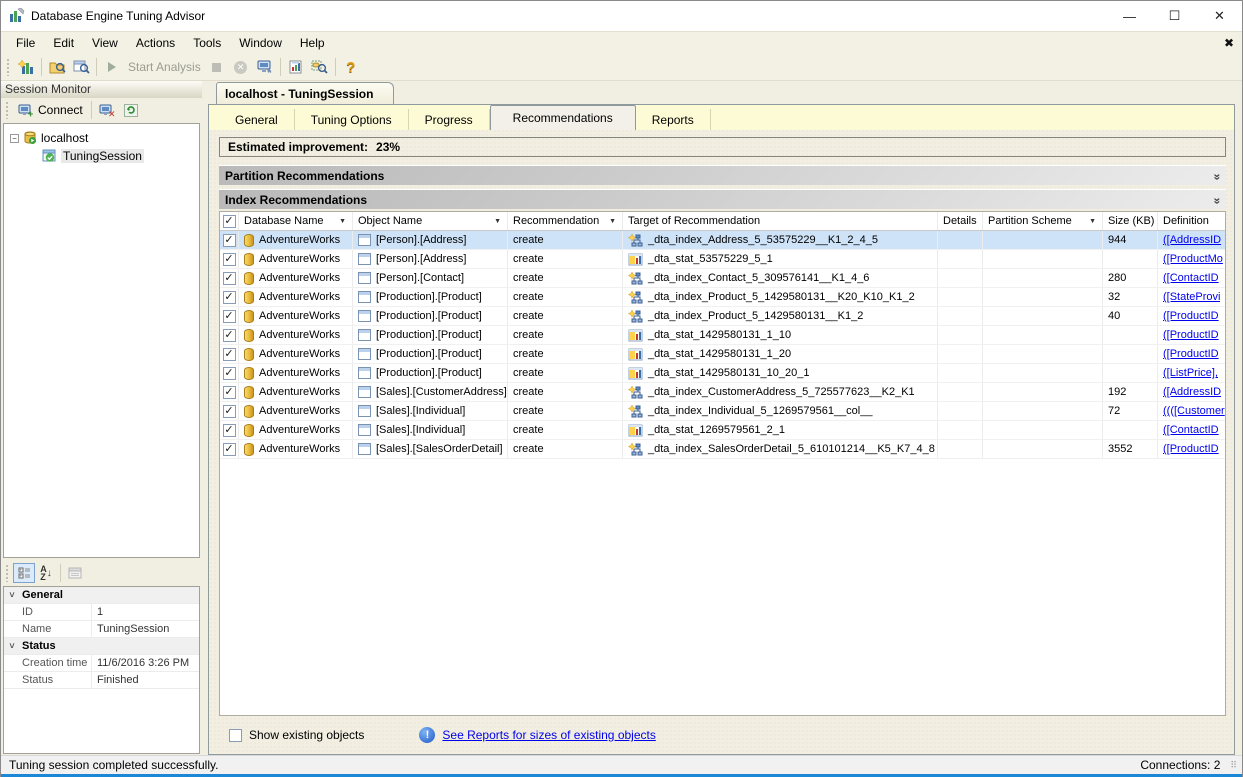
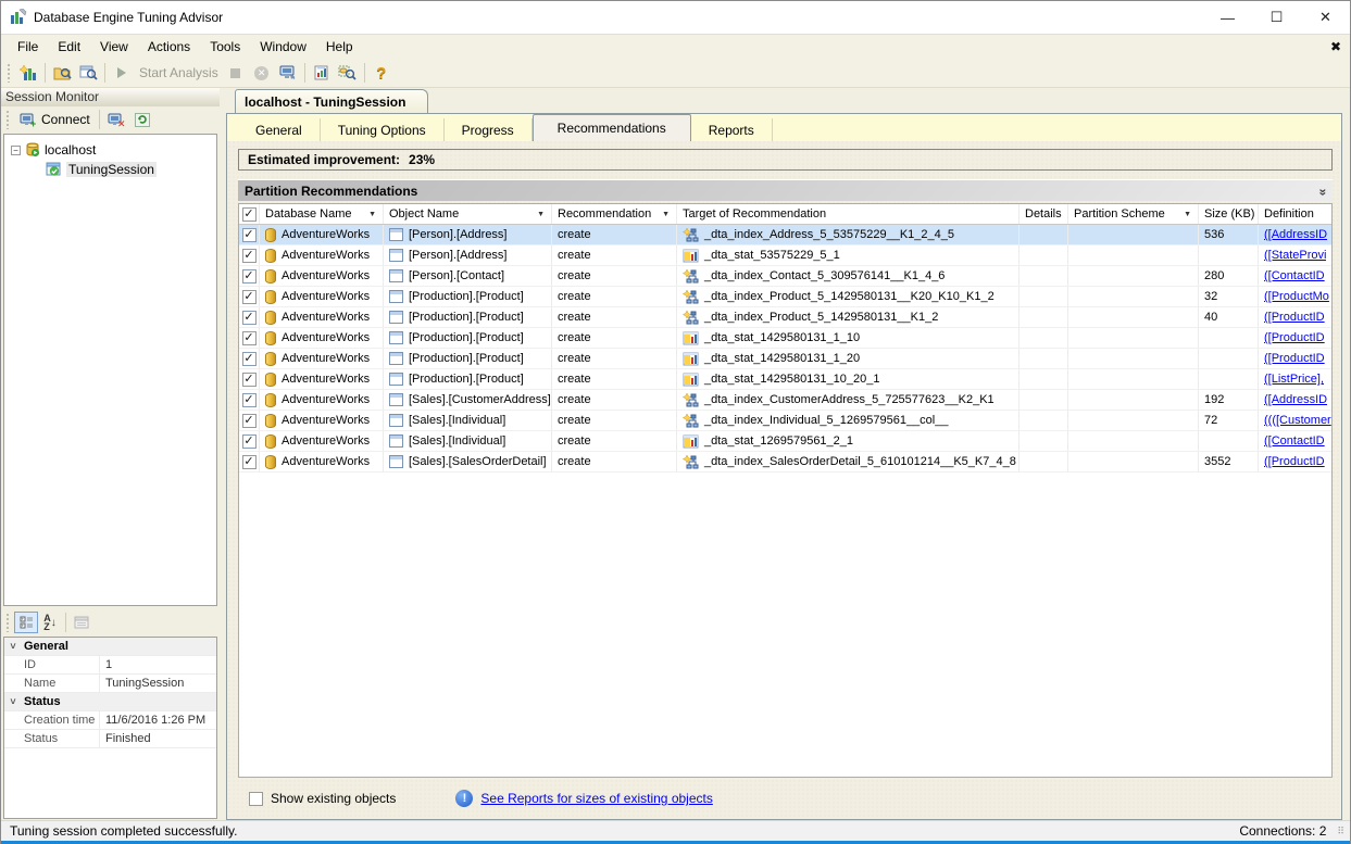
  Database Engine Tuning Advisor
  —
  ☐
  ✕
  File
  Edit
  View
  Actions
  Tools
  Window
  Help
  ✖
  Start Analysis
  ✕
  ?
  Session Monitor
  +
  Connect
  ✕
  −
  localhost
  TuningSession
  A
  Z
  ↓
  ˅
  General
  ID
  1
  Name
  TuningSession
  ˅
  Status
  Creation time
- 11/6/2016 3:26 PM
+ 11/6/2016 1:26 PM
  Status
  Finished
  localhost - TuningSession
  General
  Tuning Options
  Progress
  Recommendations
  Reports
  Estimated improvement:
  23%
  Partition Recommendations
- Index Recommendations
  ✓
  Database Name
  Object Name
  Recommendation
  Target of Recommendation
  Details
  Partition Scheme
  Size (KB)
  Definition
  ✓
  AdventureWorks
  [Person].[Address]
  create
  _dta_index_Address_5_53575229__K1_2_4_5
- 944
+ 536
  ([AddressID
  ✓
  AdventureWorks
  [Person].[Address]
  create
  _dta_stat_53575229_5_1
- ([ProductMo
+ ([StateProvi
  ✓
  AdventureWorks
  [Person].[Contact]
  create
  _dta_index_Contact_5_309576141__K1_4_6
  280
  ([ContactID
  ✓
  AdventureWorks
  [Production].[Product]
  create
  _dta_index_Product_5_1429580131__K20_K10_K1_2
  32
- ([StateProvi
+ ([ProductMo
  ✓
  AdventureWorks
  [Production].[Product]
  create
  _dta_index_Product_5_1429580131__K1_2
  40
  ([ProductID
  ✓
  AdventureWorks
  [Production].[Product]
  create
  _dta_stat_1429580131_1_10
  ([ProductID
  ✓
  AdventureWorks
  [Production].[Product]
  create
  _dta_stat_1429580131_1_20
  ([ProductID
  ✓
  AdventureWorks
  [Production].[Product]
  create
  _dta_stat_1429580131_10_20_1
  ([ListPrice],
  ✓
  AdventureWorks
  [Sales].[CustomerAddress]
  create
  _dta_index_CustomerAddress_5_725577623__K2_K1
  192
  ([AddressID
  ✓
  AdventureWorks
  [Sales].[Individual]
  create
  _dta_index_Individual_5_1269579561__col__
  72
  ((([Customer
  ✓
  AdventureWorks
  [Sales].[Individual]
  create
  _dta_stat_1269579561_2_1
  ([ContactID
  ✓
  AdventureWorks
  [Sales].[SalesOrderDetail]
  create
  _dta_index_SalesOrderDetail_5_610101214__K5_K7_4_8
  3552
  ([ProductID
  Show existing objects
  !
  See Reports for sizes of existing objects
  Tuning session completed successfully.
  Connections: 2
  ⠿
